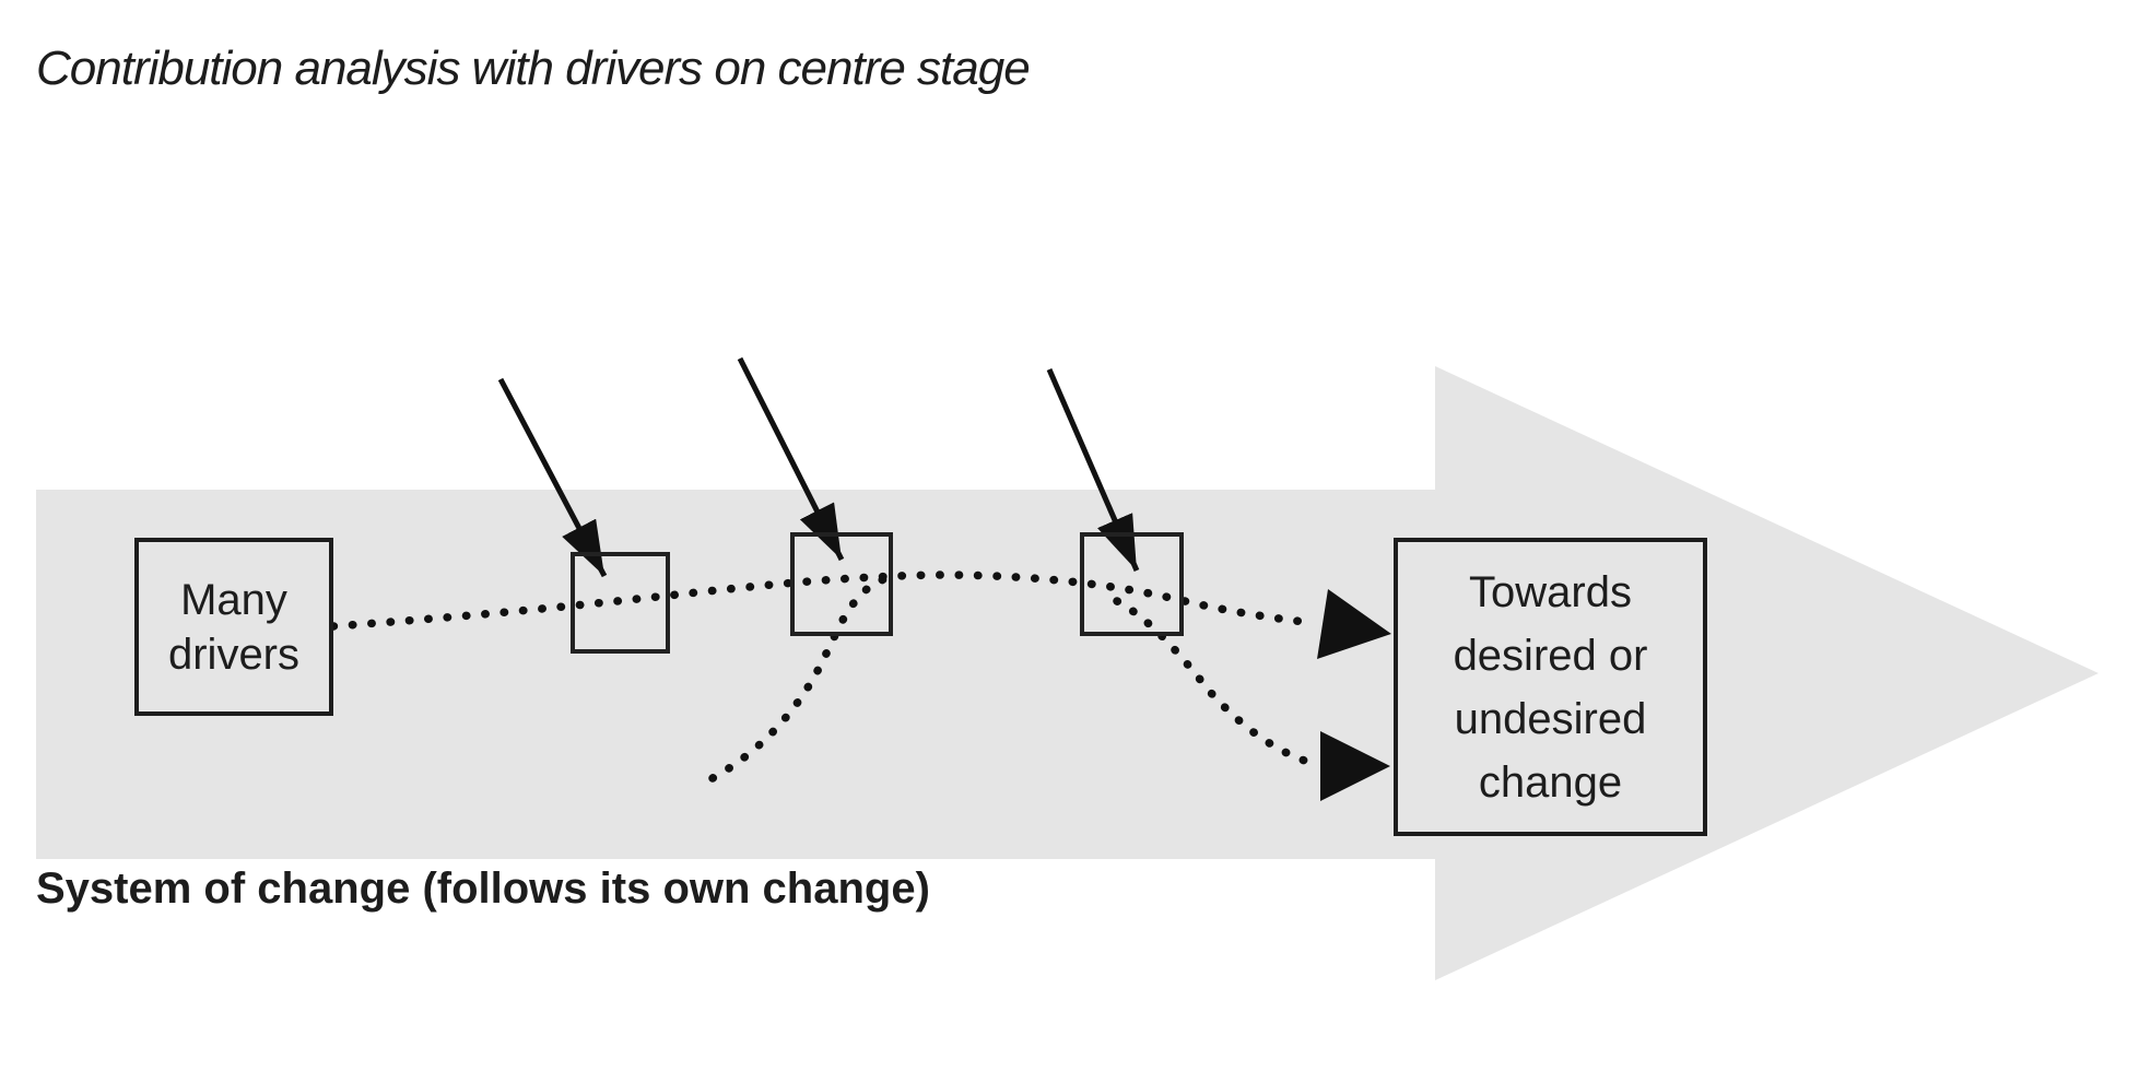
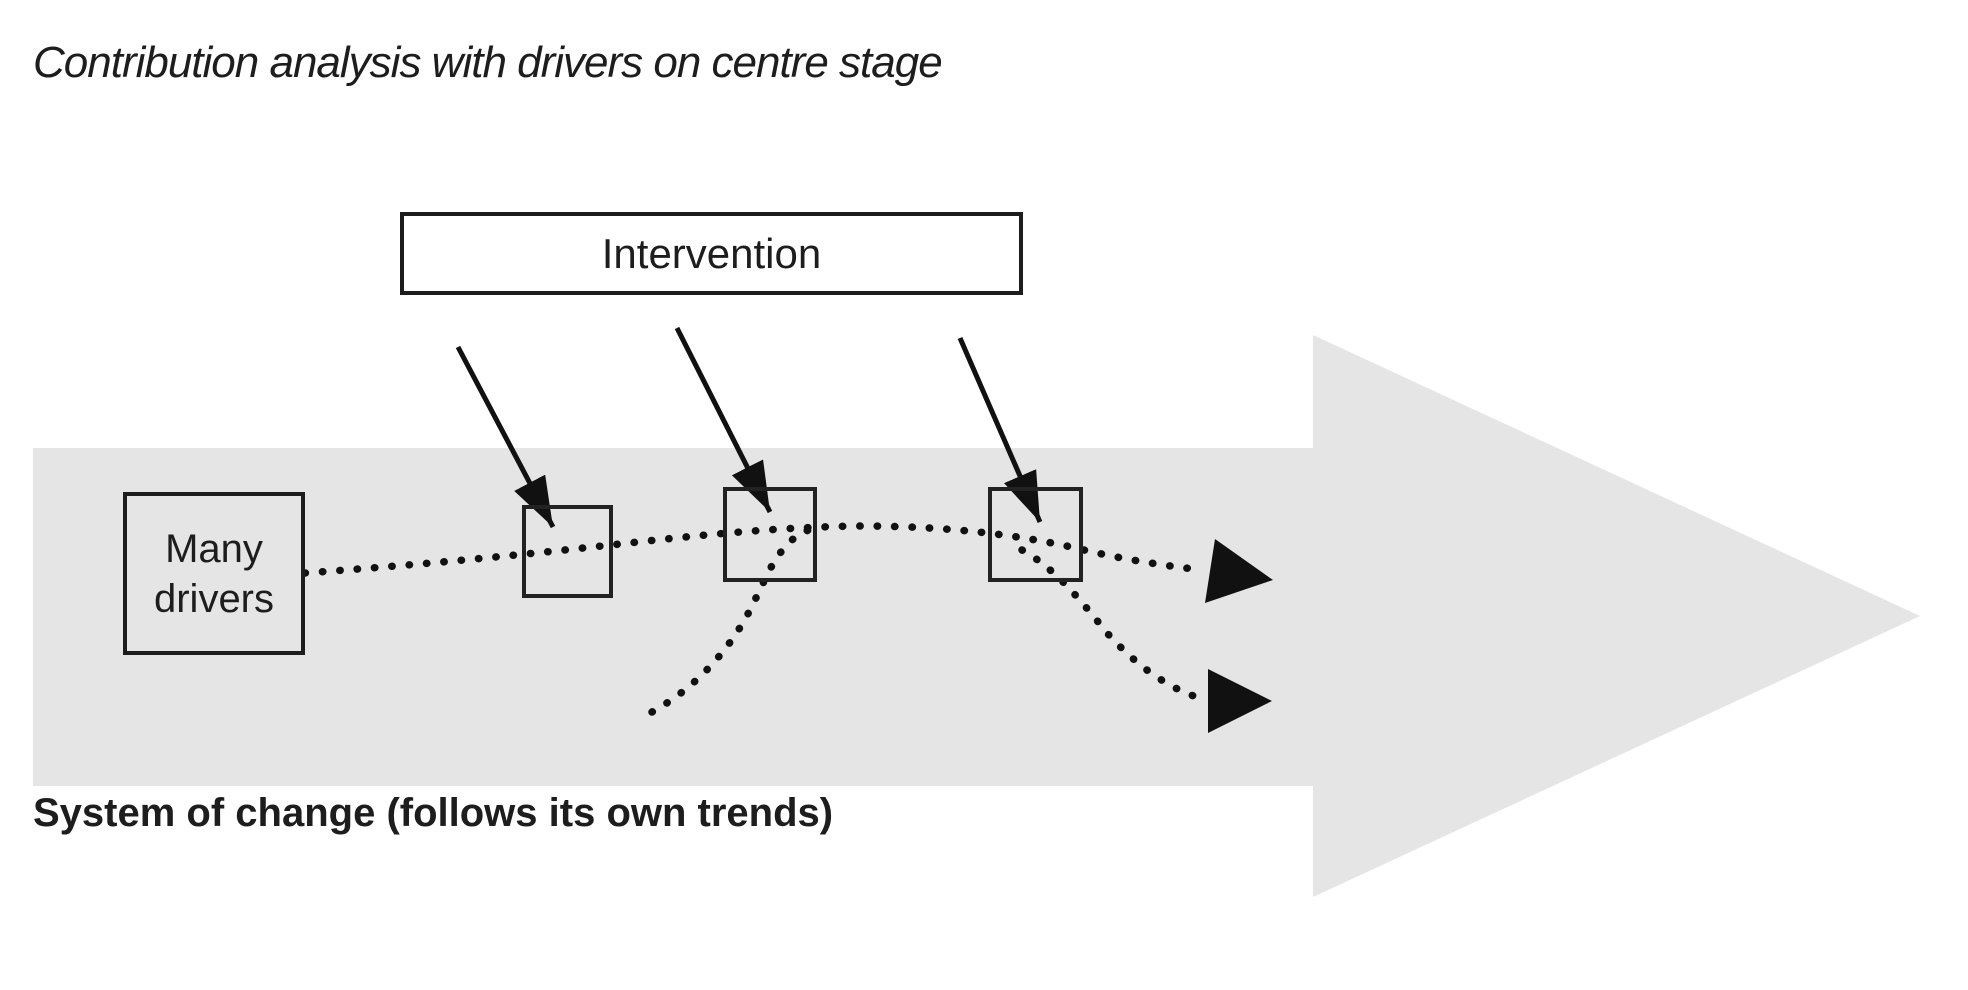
  Contribution analysis with drivers on centre stage
+ Intervention
  Many
  drivers
- Towards
- desired or
- undesired
- change
- System of change (follows its own change)
+ System of change (follows its own trends)
